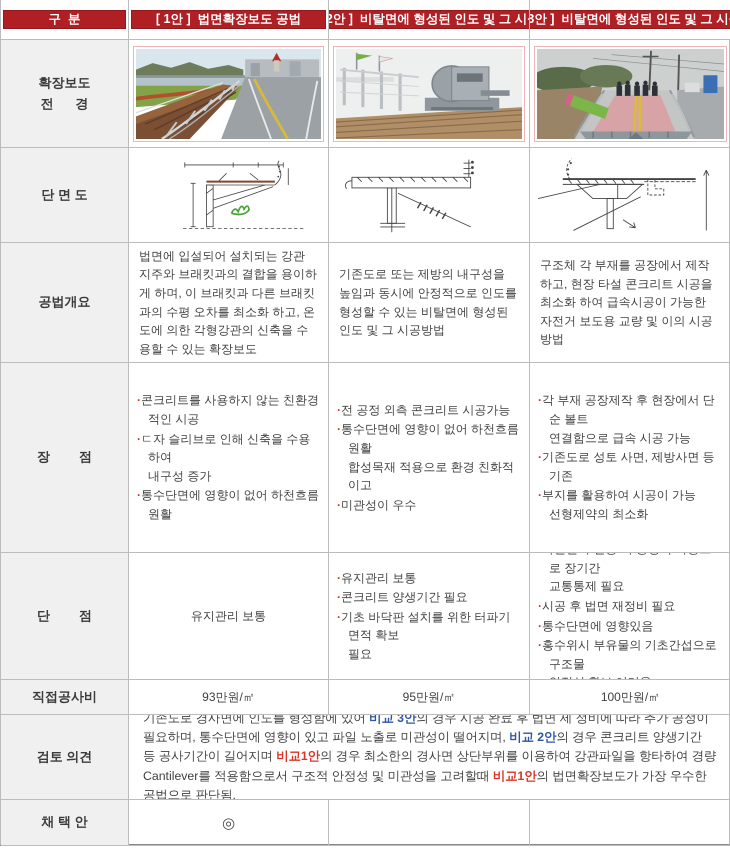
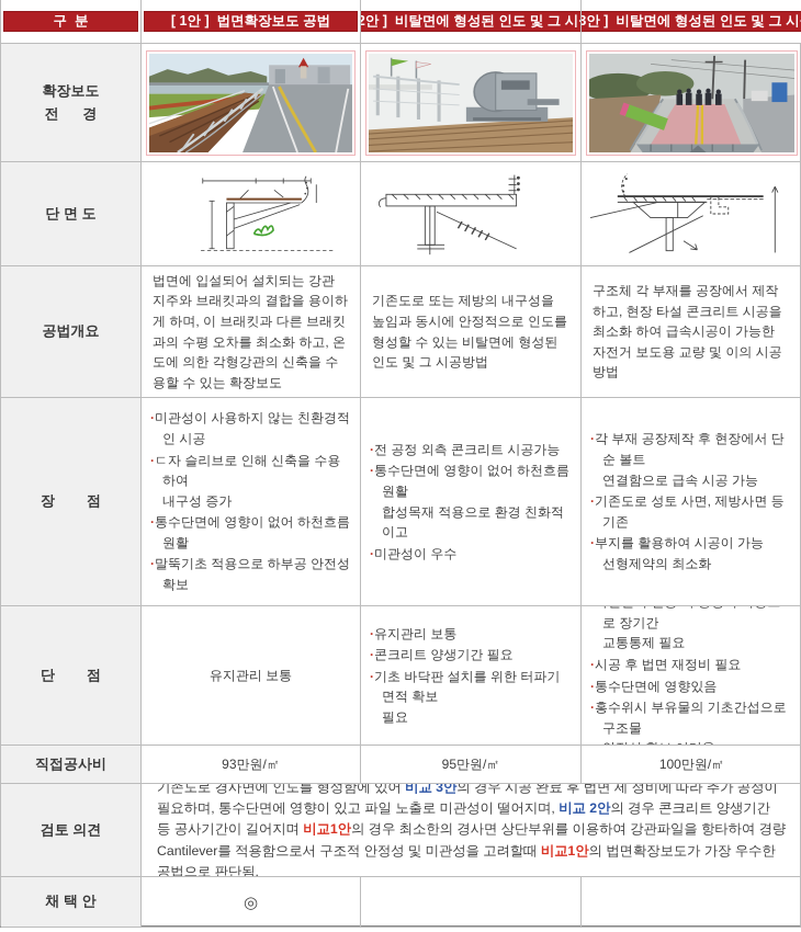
  구 분
  [ 1안 ] 법면확장보도 공법
  2안 ] 비탈면에 형성된 인도 및 그 시
  3안 ] 비탈면에 형성된 인도 및 그 시
  확장보도
  전 경
  단 면 도
  공법개요
  법면에 입설되어 설치되는 강관 지주와 브래킷과의 결합을 용이하게 하며, 이 브래킷과 다른 브래킷과의 수평 오차를 최소화 하고, 온도에 의한 각형강관의 신축을 수용할 수 있는 확장보도
  기존도로 또는 제방의 내구성을 높임과 동시에 안정적으로 인도를 형성할 수 있는 비탈면에 형성된 인도 및 그 시공방법
  구조체 각 부재를 공장에서 제작하고, 현장 타설 콘크리트 시공을 최소화 하여 급속시공이 가능한 자전거 보도용 교량 및 이의 시공방법
  장 점
- 콘크리트를 사용하지 않는 친환경적인 시공
+ 미관성이 사용하지 않는 친환경적인 시공
  ㄷ자 슬리브로 인해 신축을 수용하여
  내구성 증가
  통수단면에 영향이 없어 하천흐름 원활
+ 말뚝기초 적용으로 하부공 안전성확보
  전 공정 외측 콘크리트 시공가능
  통수단면에 영향이 없어 하천흐름 원활
  합성목재 적용으로 환경 친화적이고
  미관성이 우수
  각 부재 공장제작 후 현장에서 단순 볼트
  연결함으로 급속 시공 가능
  기존도로 성토 사면, 제방사면 등 기존
  부지를 활용하여 시공이 가능
  선형제약의 최소화
  단 점
  유지관리 보통
  유지관리 보통
  콘크리트 양생기간 필요
  기초 바닥판 설치를 위한 터파기 면적 확보
  필요
  교통통제 필요
  시공 후 법면 재정비 필요
  통수단면에 영향있음
  홍수위시 부유물의 기초간섭으로 구조물
  직접공사비
  93만원/㎡
  95만원/㎡
  100만원/㎡
  검토 의견
  기존도로 경사면에 인도를 형성함에 있어 비교 3안의 경우 시공 완료 후 법면 제 정비에 따라 추가 공정이 필요하며, 통수단면에 영향이 있고 파일 노출로 미관성이 떨어지며, 비교 2안의 경우 콘크리트 양생기간 등 공사기간이 길어지며 비교1안의 경우 최소한의 경사면 상단부위를 이용하여 강관파일을 항타하여 경량 Cantilever를 적용함으로서 구조적 안정성 및 미관성을 고려할때 비교1안의 법면확장보도가 가장 우수한 공법으로 판단됨.
  채 택 안
  ◎
